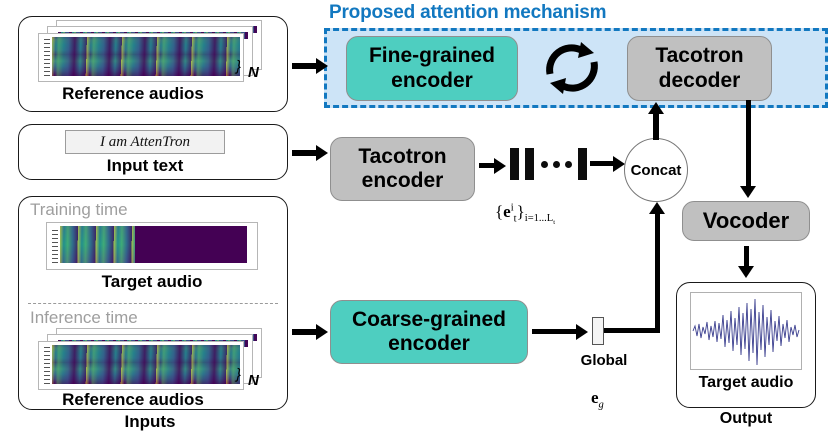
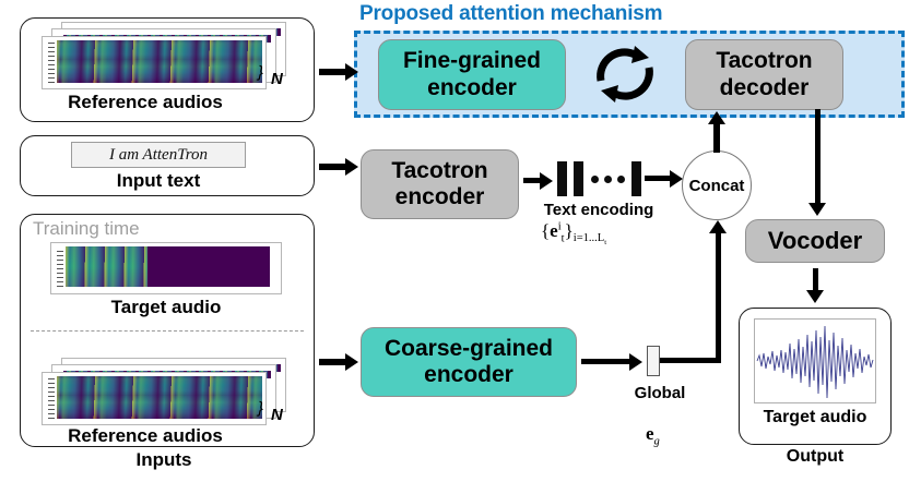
  Proposed attention mechanism
  Fine-grained
  encoder
  Tacotron
  decoder
  N
  Reference audios
  I am AttenTron
  Input text
  Tacotron
  encoder
+ Text encoding
  {eit}i=1...L
  Concat
  Training time
  Target audio
- Inference time
  N
  Reference audios
  Inputs
  Coarse-grained
  encoder
  Global
  eg
  Vocoder
  Target audio
  Output
